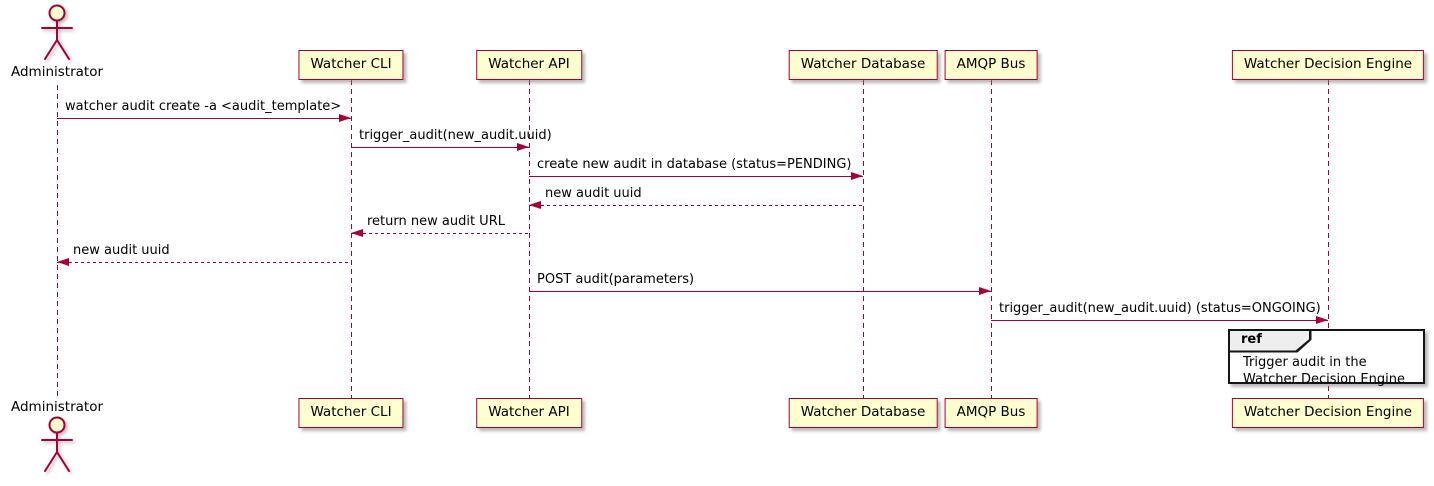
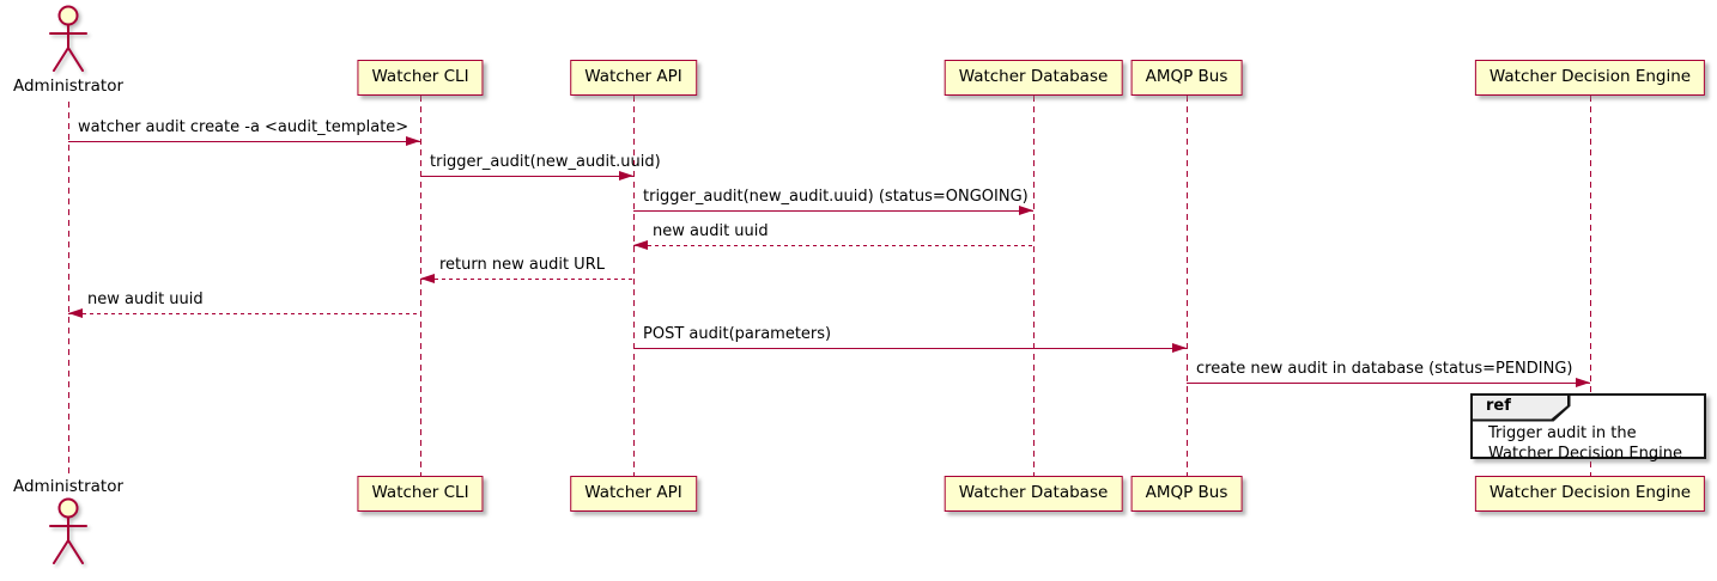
  Administrator
  Administrator
  ref
  Trigger audit in the
  Watcher Decision Engine
  Watcher CLI
  Watcher CLI
  Watcher API
  Watcher API
  Watcher Database
  Watcher Database
  AMQP Bus
  AMQP Bus
  Watcher Decision Engine
  Watcher Decision Engine
  watcher audit create -a <audit_template>
  trigger_audit(new_audit.uuid)
- create new audit in database (status=PENDING)
+ trigger_audit(new_audit.uuid) (status=ONGOING)
  new audit uuid
  return new audit URL
  new audit uuid
  POST audit(parameters)
- trigger_audit(new_audit.uuid) (status=ONGOING)
+ create new audit in database (status=PENDING)
